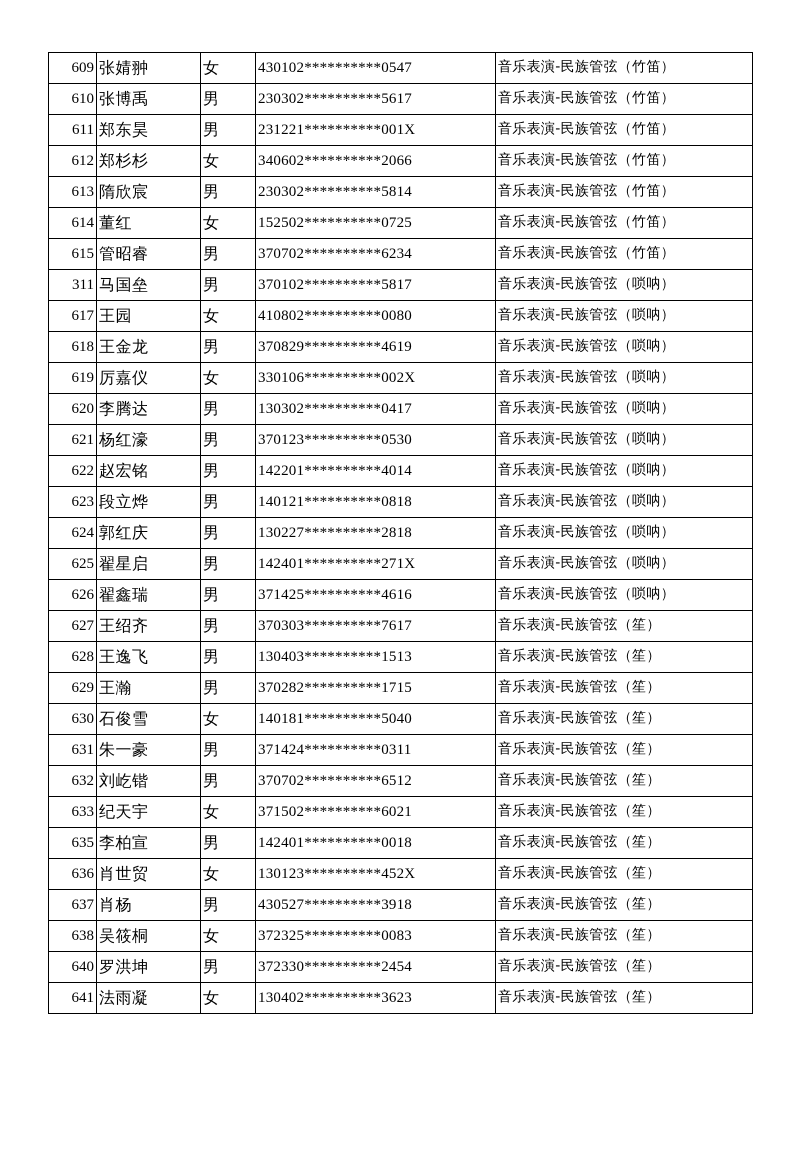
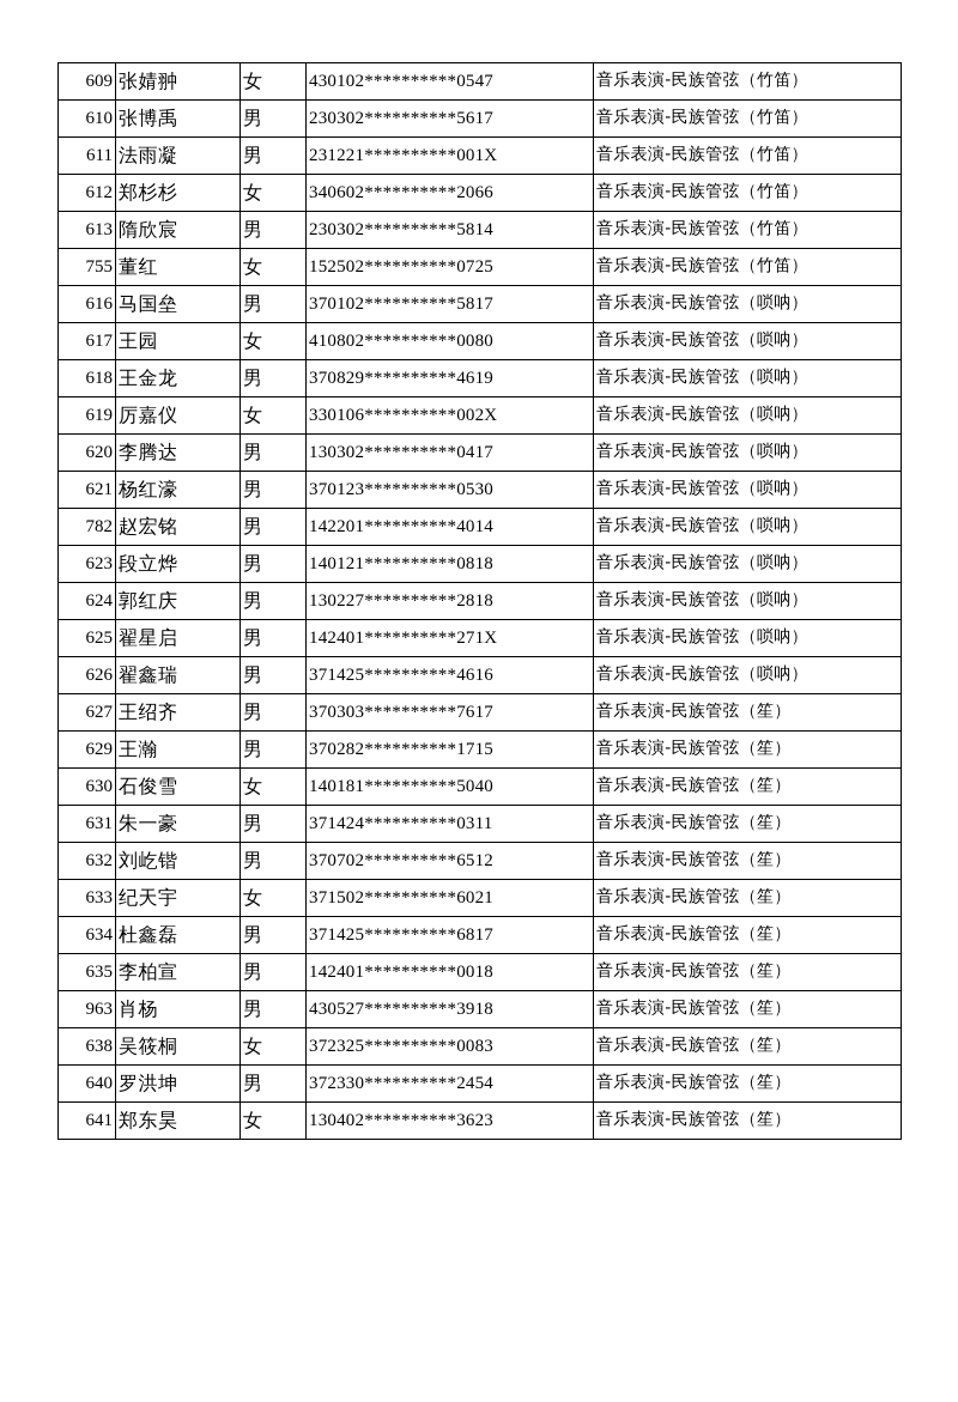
  609	张婧翀	女	430102**********0547	音乐表演-民族管弦（竹笛）
  610	张博禹	男	230302**********5617	音乐表演-民族管弦（竹笛）
- 611	郑东昊	男	231221**********001X	音乐表演-民族管弦（竹笛）
+ 611	法雨凝	男	231221**********001X	音乐表演-民族管弦（竹笛）
  612	郑杉杉	女	340602**********2066	音乐表演-民族管弦（竹笛）
  613	隋欣宸	男	230302**********5814	音乐表演-民族管弦（竹笛）
- 614	董红	女	152502**********0725	音乐表演-民族管弦（竹笛）
+ 755	董红	女	152502**********0725	音乐表演-民族管弦（竹笛）
- 615	管昭睿	男	370702**********6234	音乐表演-民族管弦（竹笛）
- 311	马国垒	男	370102**********5817	音乐表演-民族管弦（唢呐）
+ 616	马国垒	男	370102**********5817	音乐表演-民族管弦（唢呐）
  617	王园	女	410802**********0080	音乐表演-民族管弦（唢呐）
  618	王金龙	男	370829**********4619	音乐表演-民族管弦（唢呐）
  619	厉嘉仪	女	330106**********002X	音乐表演-民族管弦（唢呐）
  620	李腾达	男	130302**********0417	音乐表演-民族管弦（唢呐）
  621	杨红濠	男	370123**********0530	音乐表演-民族管弦（唢呐）
- 622	赵宏铭	男	142201**********4014	音乐表演-民族管弦（唢呐）
+ 782	赵宏铭	男	142201**********4014	音乐表演-民族管弦（唢呐）
  623	段立烨	男	140121**********0818	音乐表演-民族管弦（唢呐）
  624	郭红庆	男	130227**********2818	音乐表演-民族管弦（唢呐）
  625	翟星启	男	142401**********271X	音乐表演-民族管弦（唢呐）
  626	翟鑫瑞	男	371425**********4616	音乐表演-民族管弦（唢呐）
  627	王绍齐	男	370303**********7617	音乐表演-民族管弦（笙）
- 628	王逸飞	男	130403**********1513	音乐表演-民族管弦（笙）
  629	王瀚	男	370282**********1715	音乐表演-民族管弦（笙）
  630	石俊雪	女	140181**********5040	音乐表演-民族管弦（笙）
  631	朱一豪	男	371424**********0311	音乐表演-民族管弦（笙）
  632	刘屹锴	男	370702**********6512	音乐表演-民族管弦（笙）
  633	纪天宇	女	371502**********6021	音乐表演-民族管弦（笙）
+ 634	杜鑫磊	男	371425**********6817	音乐表演-民族管弦（笙）
  635	李柏宣	男	142401**********0018	音乐表演-民族管弦（笙）
- 636	肖世贸	女	130123**********452X	音乐表演-民族管弦（笙）
- 637	肖杨	男	430527**********3918	音乐表演-民族管弦（笙）
+ 963	肖杨	男	430527**********3918	音乐表演-民族管弦（笙）
  638	吴筱桐	女	372325**********0083	音乐表演-民族管弦（笙）
  640	罗洪坤	男	372330**********2454	音乐表演-民族管弦（笙）
- 641	法雨凝	女	130402**********3623	音乐表演-民族管弦（笙）
+ 641	郑东昊	女	130402**********3623	音乐表演-民族管弦（笙）
